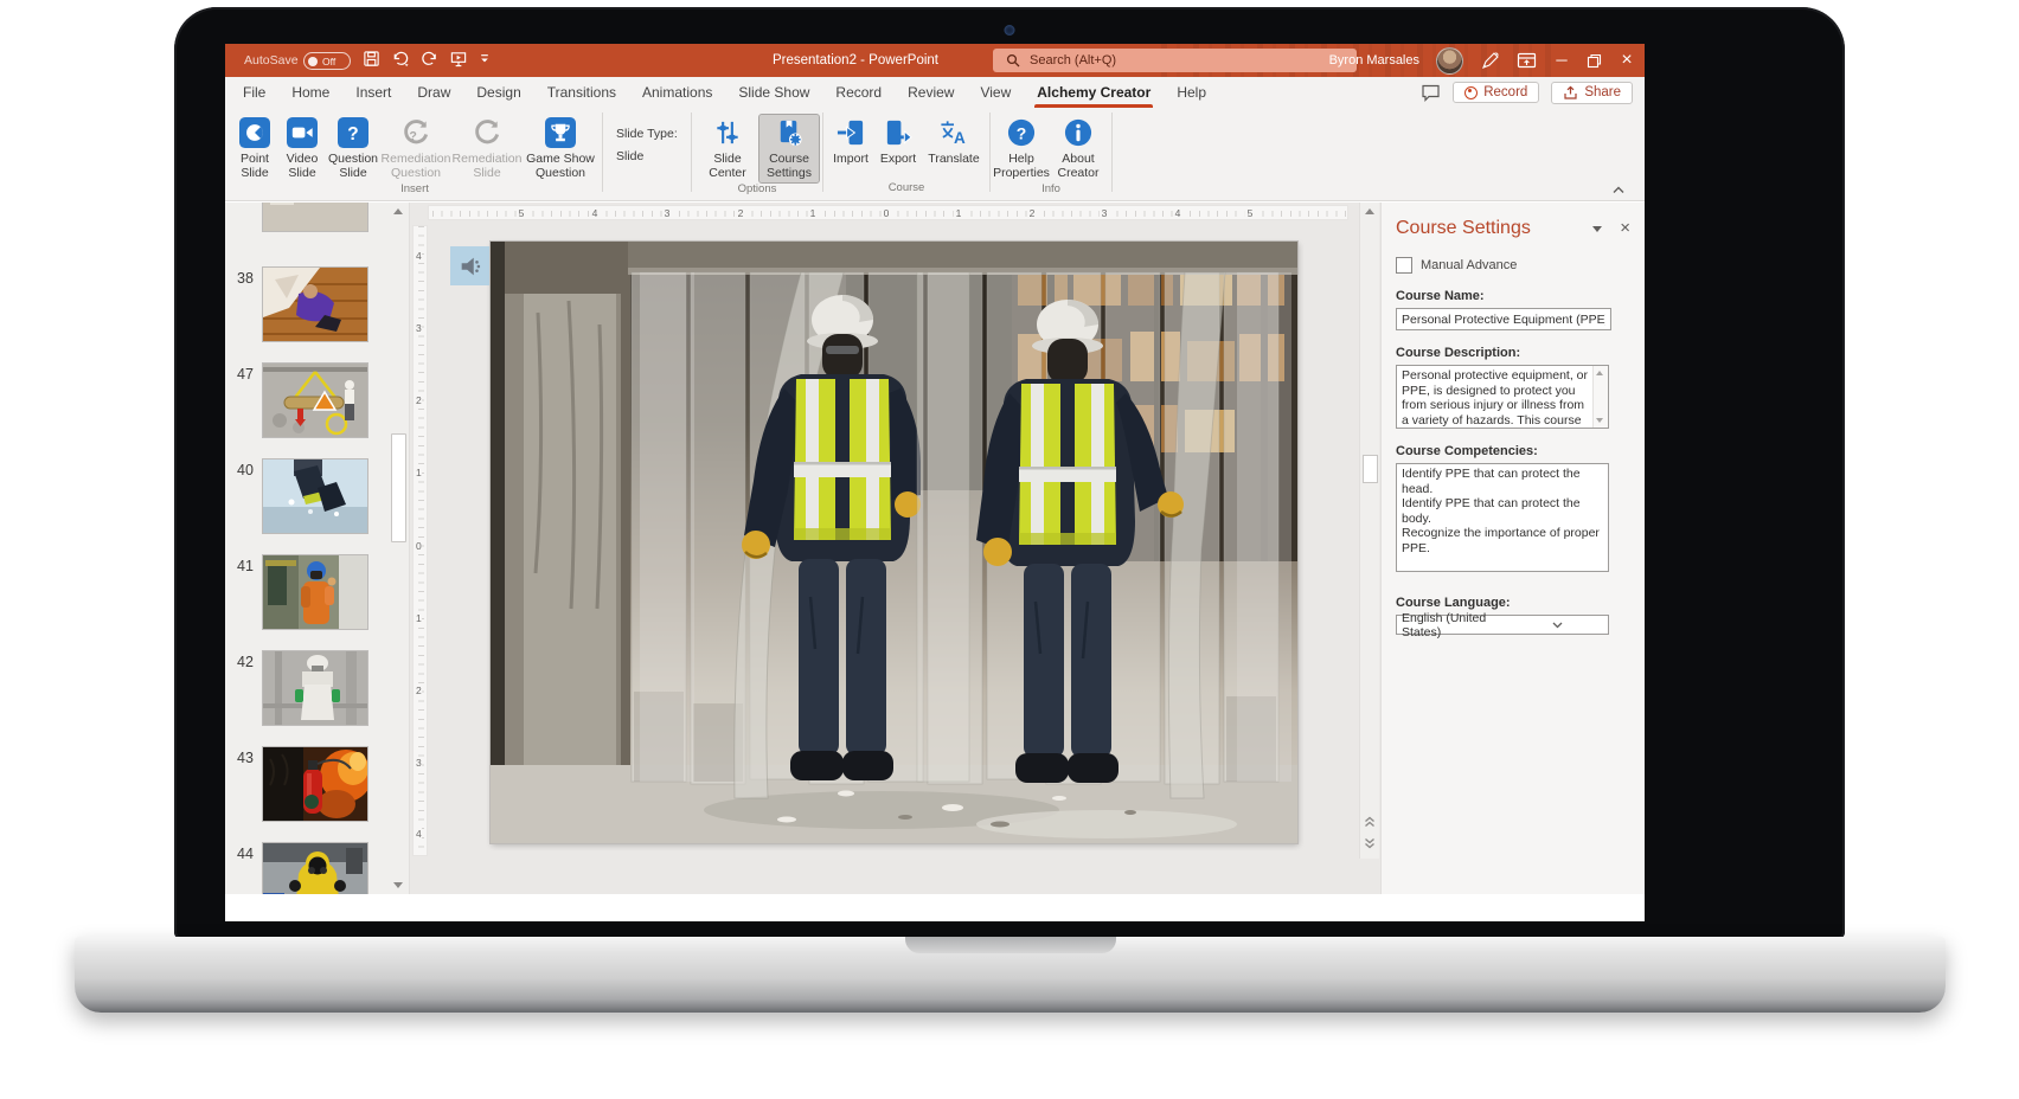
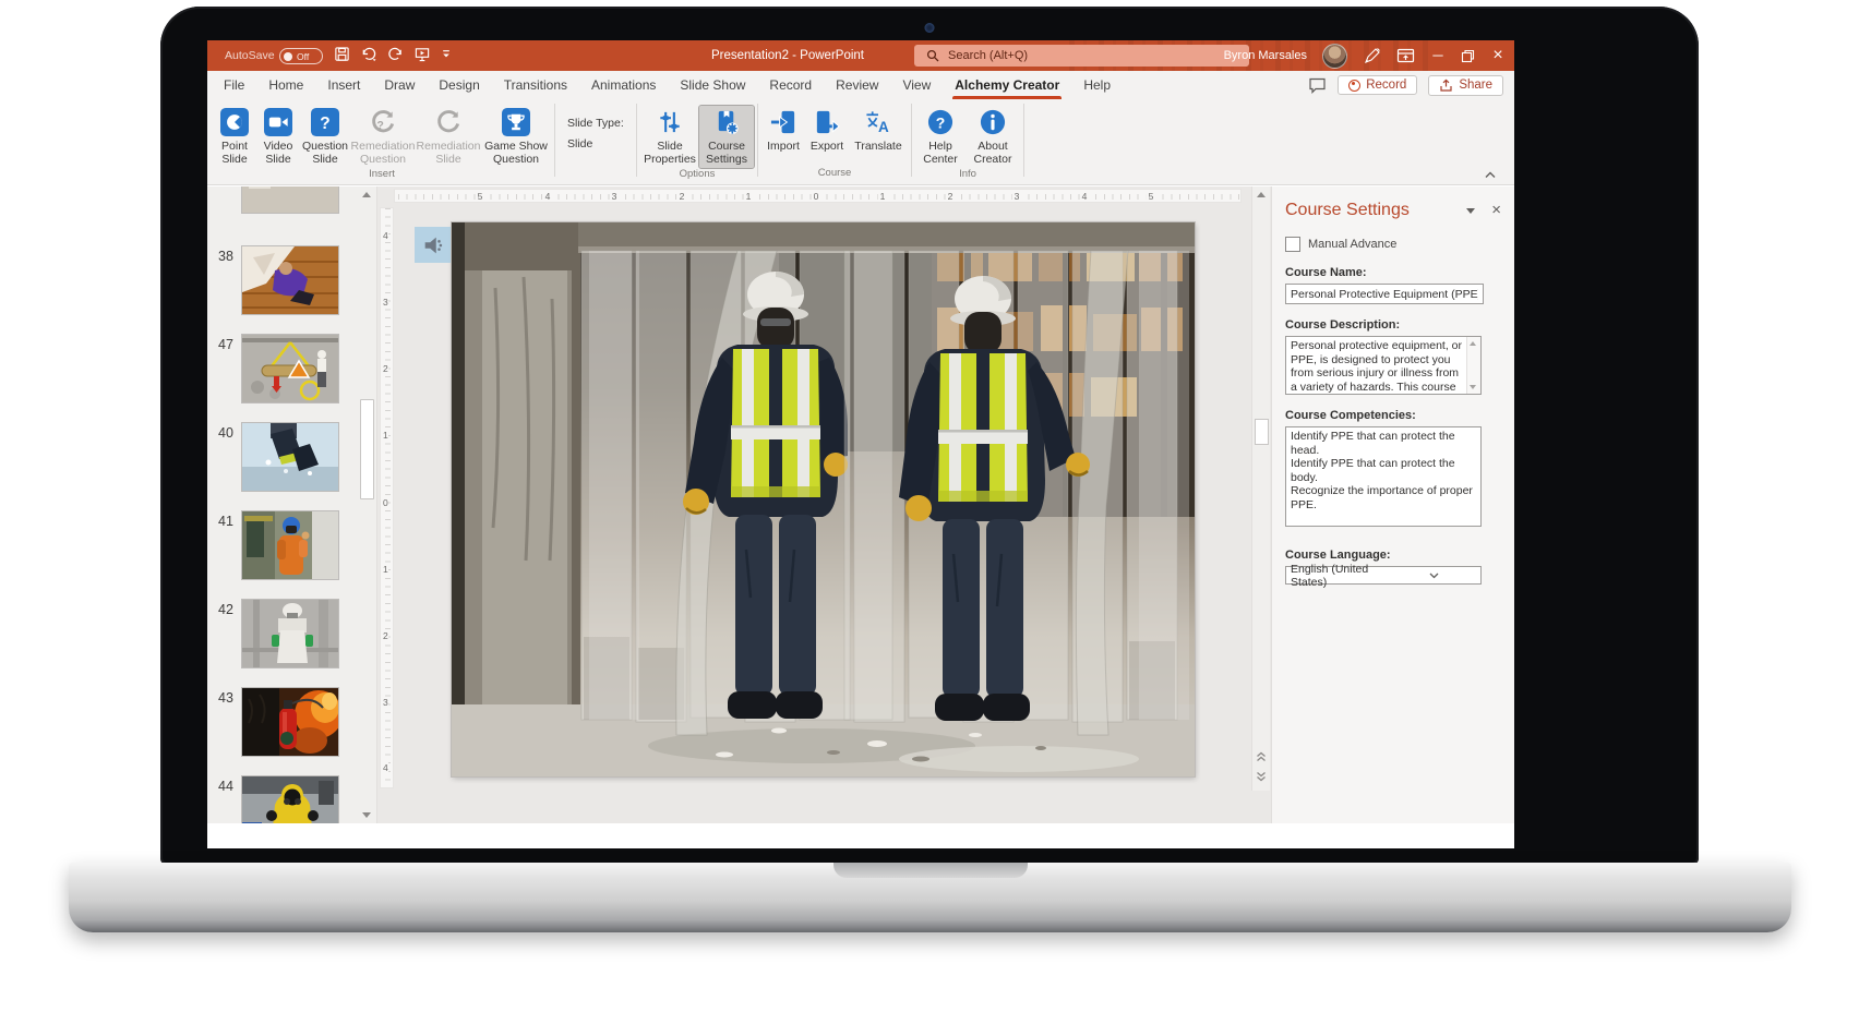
  AutoSave
  Off
  Presentation2 - PowerPoint
  Search (Alt+Q)
  Byron Marsales
  ─
  ×
  File
  Home
  Insert
  Draw
  Design
  Transitions
  Animations
  Slide Show
  Record
  Review
  View
  Alchemy Creator
  Help
  Record
  Share
  Point
  Slide
  Video
  Slide
  ?
  Question
  Slide
  ?
  Remediation
  Question
  Remediation
  Slide
  Game Show
  Question
  Insert
  Slide Type:
  Slide
  Slide
- Center
+ Properties
  Course
  Settings
  Options
  Import
  Export
  A
  Translate
  Course
  ?
  Help
- Properties
+ Center
  About
  Creator
  Info
  38
  47
  40
  41
  42
  43
  44
  5
  4
  3
  2
  1
  0
  1
  2
  3
  4
  5
  4
  3
  2
  1
  0
  1
  2
  3
  4
  Course Settings
  ×
  Manual Advance
  Course Name:
  Personal Protective Equipment (PPE
  Course Description:
  Course Competencies:
  Course Language:
  English (United States)
